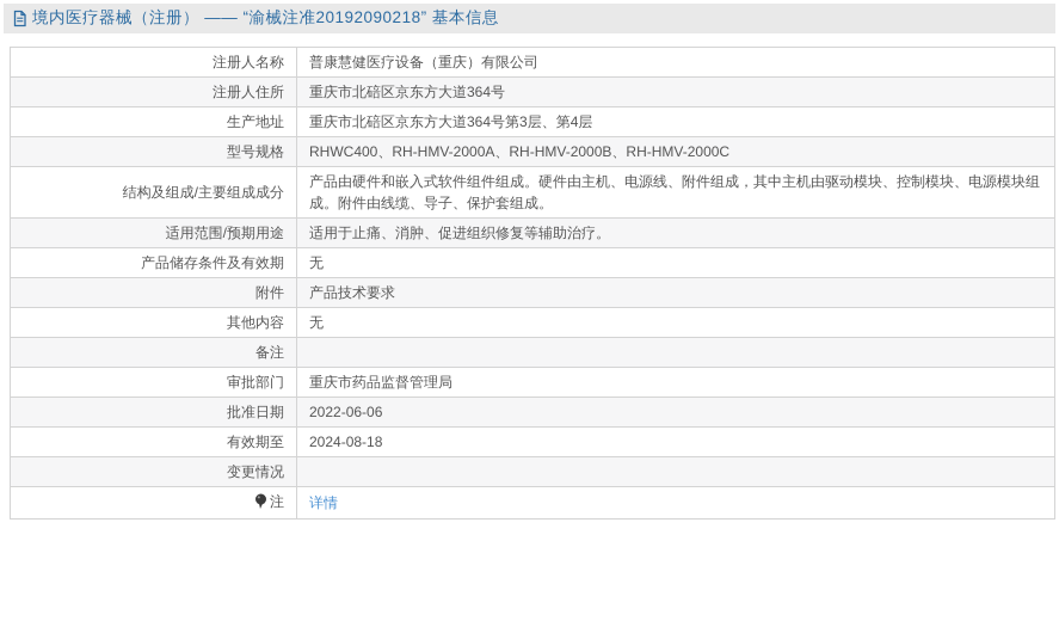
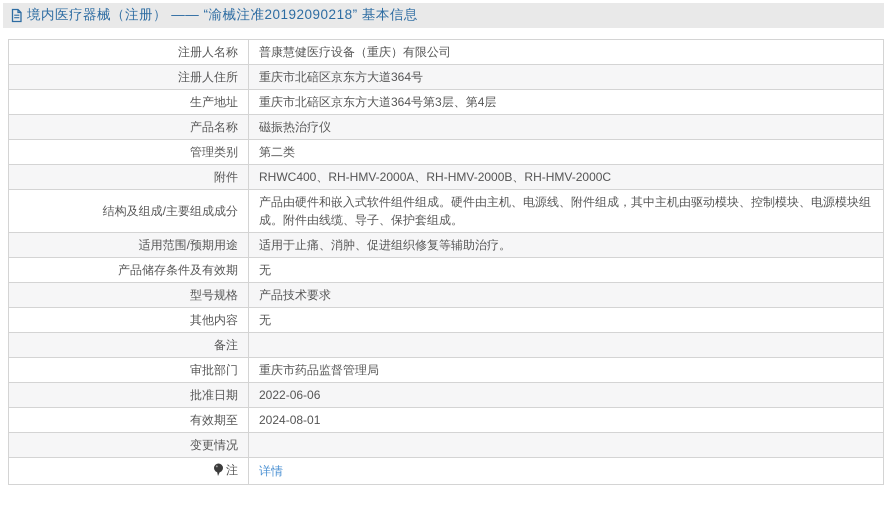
  境内医疗器械（注册） —— “渝械注准20192090218” 基本信息
  注册人名称	普康慧健医疗设备（重庆）有限公司
  注册人住所	重庆市北碚区京东方大道364号
  生产地址	重庆市北碚区京东方大道364号第3层、第4层
+ 产品名称	磁振热治疗仪
+ 管理类别	第二类
- 型号规格	RHWC400、RH-HMV-2000A、RH-HMV-2000B、RH-HMV-2000C
+ 附件	RHWC400、RH-HMV-2000A、RH-HMV-2000B、RH-HMV-2000C
  结构及组成/主要组成成分	产品由硬件和嵌入式软件组件组成。硬件由主机、电源线、附件组成，其中主机由驱动模块、控制模块、电源模块组成。附件由线缆、导子、保护套组成。
  适用范围/预期用途	适用于止痛、消肿、促进组织修复等辅助治疗。
  产品储存条件及有效期	无
- 附件	产品技术要求
+ 型号规格	产品技术要求
  其他内容	无
  备注
  审批部门	重庆市药品监督管理局
  批准日期	2022-06-06
- 有效期至	2024-08-18
+ 有效期至	2024-08-01
  变更情况
  注	详情
